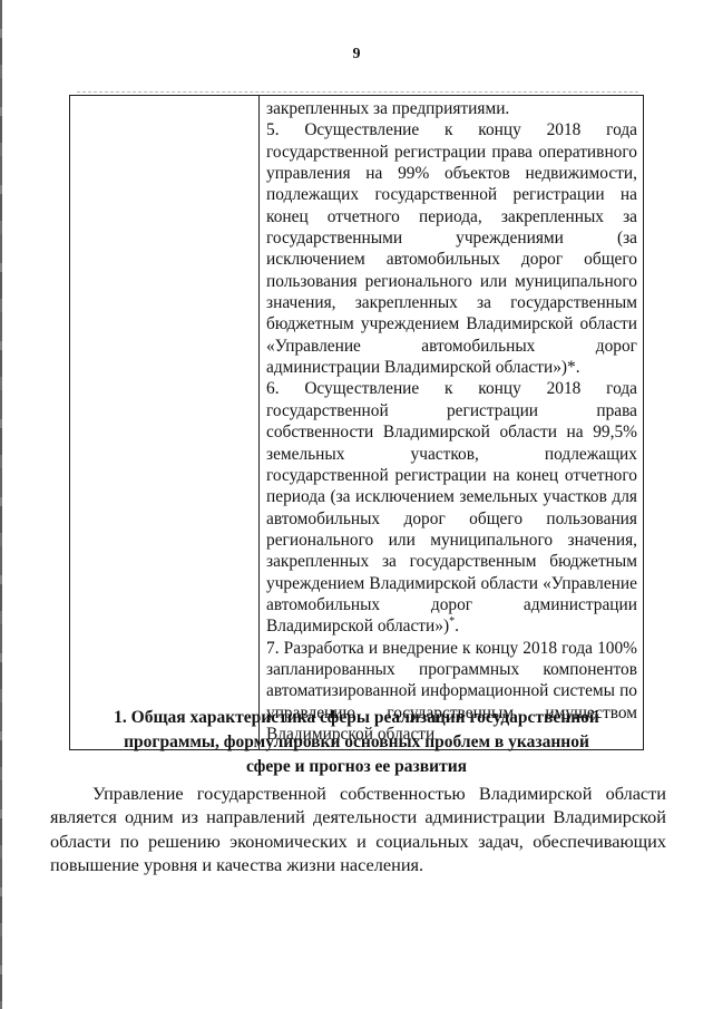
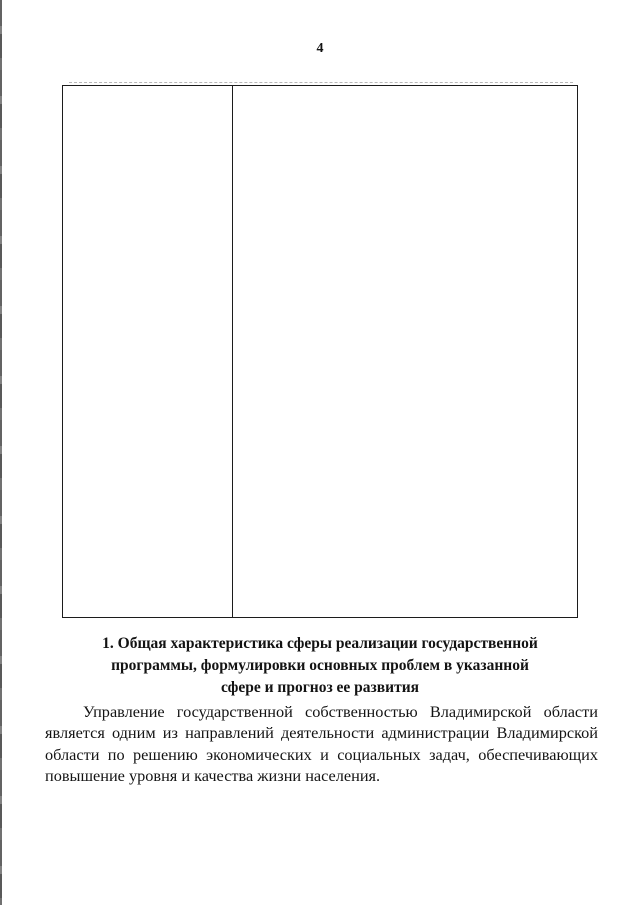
- 9
+ 4
- закрепленных за предприятиями.
- 5. Осуществление к концу 2018 года государственной регистрации права оперативного управления на 99% объектов недвижимости, подлежащих государственной регистрации на конец отчетного периода, закрепленных за государственными учреждениями (за исключением автомобильных дорог общего пользования регионального или муниципального значения, закрепленных за государственным бюджетным учреждением Владимирской области «Управление автомобильных дорог администрации Владимирской области»)*.
- 6. Осуществление к концу 2018 года государственной регистрации права собственности Владимирской области на 99,5% земельных участков, подлежащих государственной регистрации на конец отчетного периода (за исключением земельных участков для автомобильных дорог общего пользования регионального или муниципального значения, закрепленных за государственным бюджетным учреждением Владимирской области «Управление автомобильных дорог администрации Владимирской области»)*.
- 7. Разработка и внедрение к концу 2018 года 100% запланированных программных компонентов автоматизированной информационной системы по управлению государственным имуществом Владимирской области
  1. Общая характеристика сферы реализации государственной программы, формулировки основных проблем в указанной сфере и прогноз ее развития
  Управление государственной собственностью Владимирской области является одним из направлений деятельности администрации Владимирской области по решению экономических и социальных задач, обеспечивающих повышение уровня и качества жизни населения.
